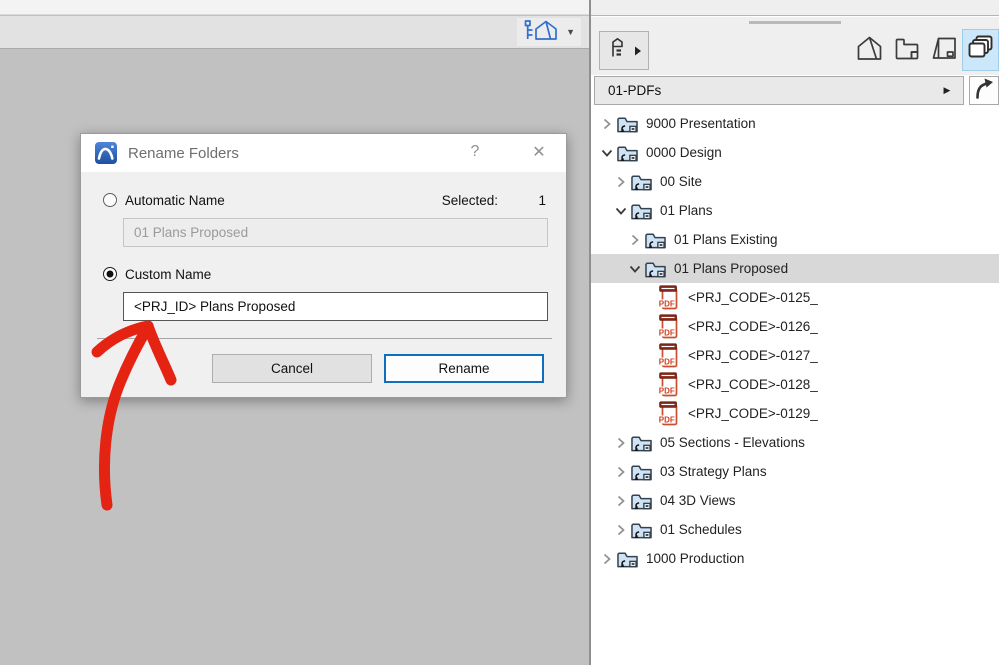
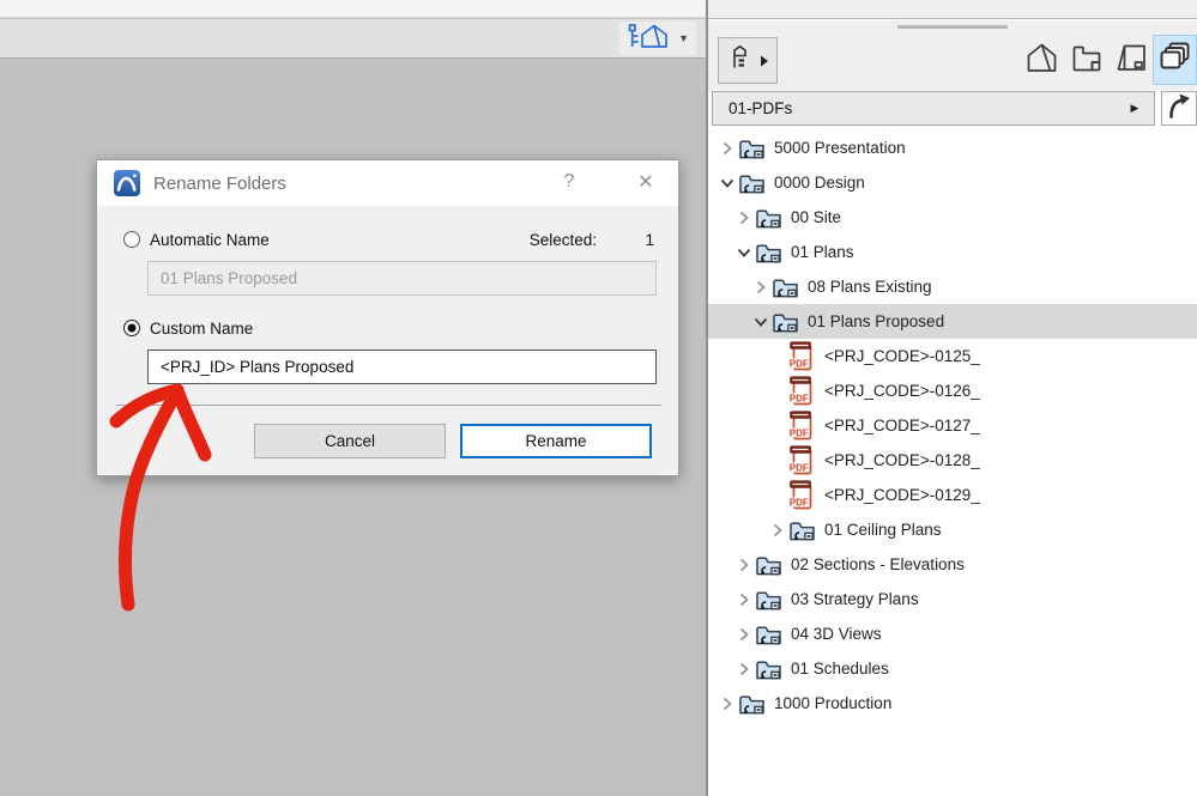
  ▼
  Rename Folders
  ?
  ✕
  Automatic Name
  Selected:
  1
  01 Plans Proposed
  Custom Name
  <PRJ_ID> Plans Proposed
  Cancel
  Rename
  01-PDFs
  ▶
- 9000 Presentation
+ 5000 Presentation
  0000 Design
  00 Site
  01 Plans
- 01 Plans Existing
+ 08 Plans Existing
  01 Plans Proposed
  PDF
  <PRJ_CODE>-0125_
  PDF
  <PRJ_CODE>-0126_
  PDF
  <PRJ_CODE>-0127_
  PDF
  <PRJ_CODE>-0128_
  PDF
  <PRJ_CODE>-0129_
+ 01 Ceiling Plans
- 05 Sections - Elevations
+ 02 Sections - Elevations
  03 Strategy Plans
  04 3D Views
  01 Schedules
  1000 Production
